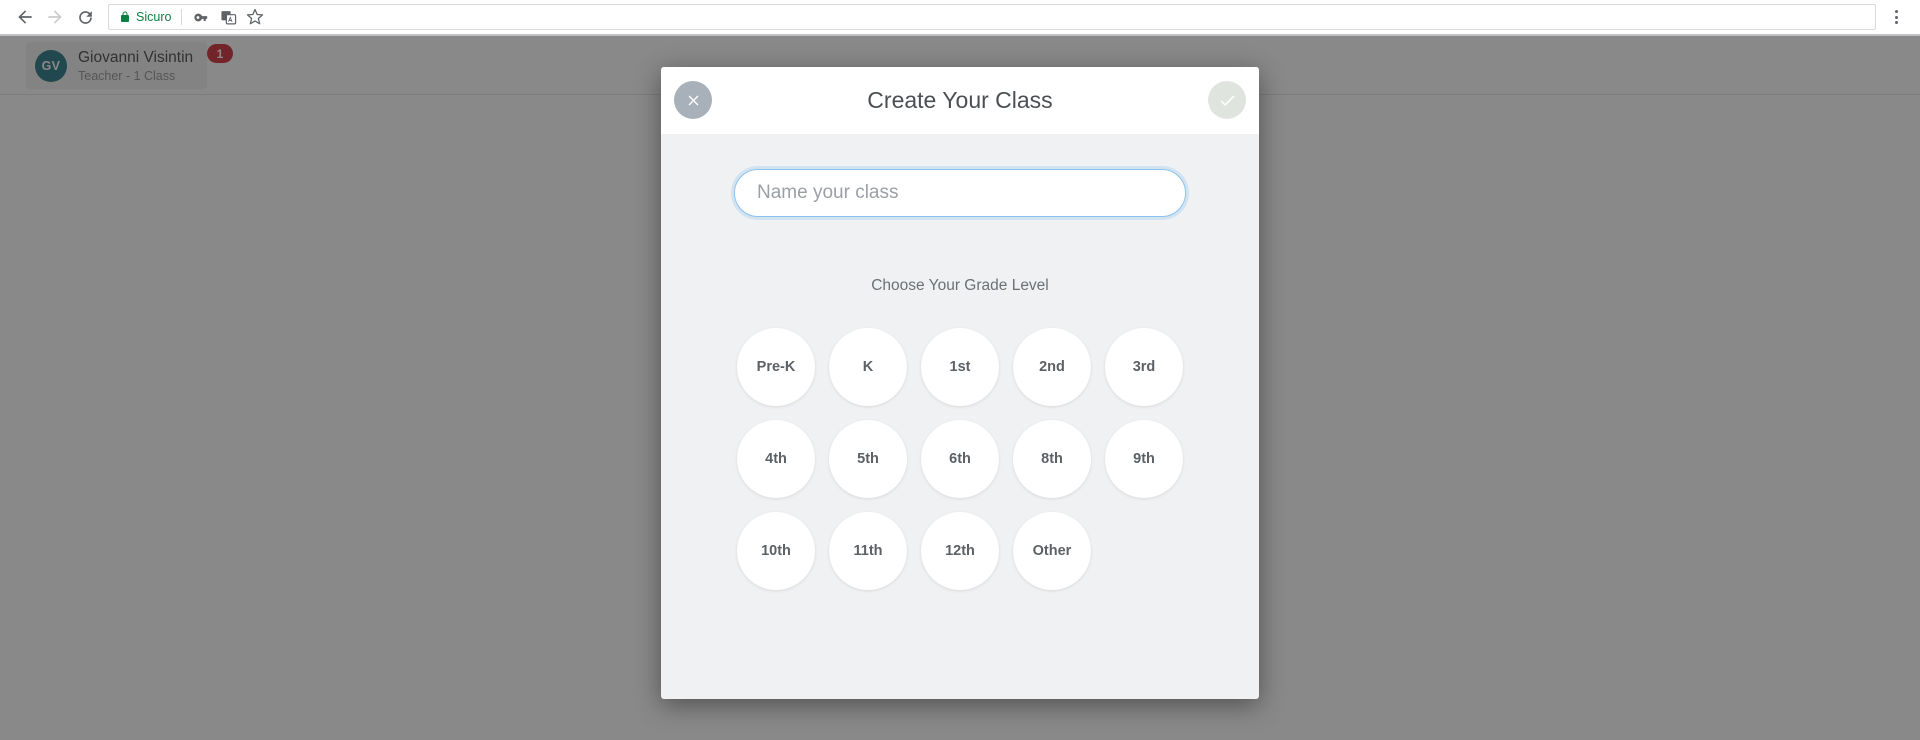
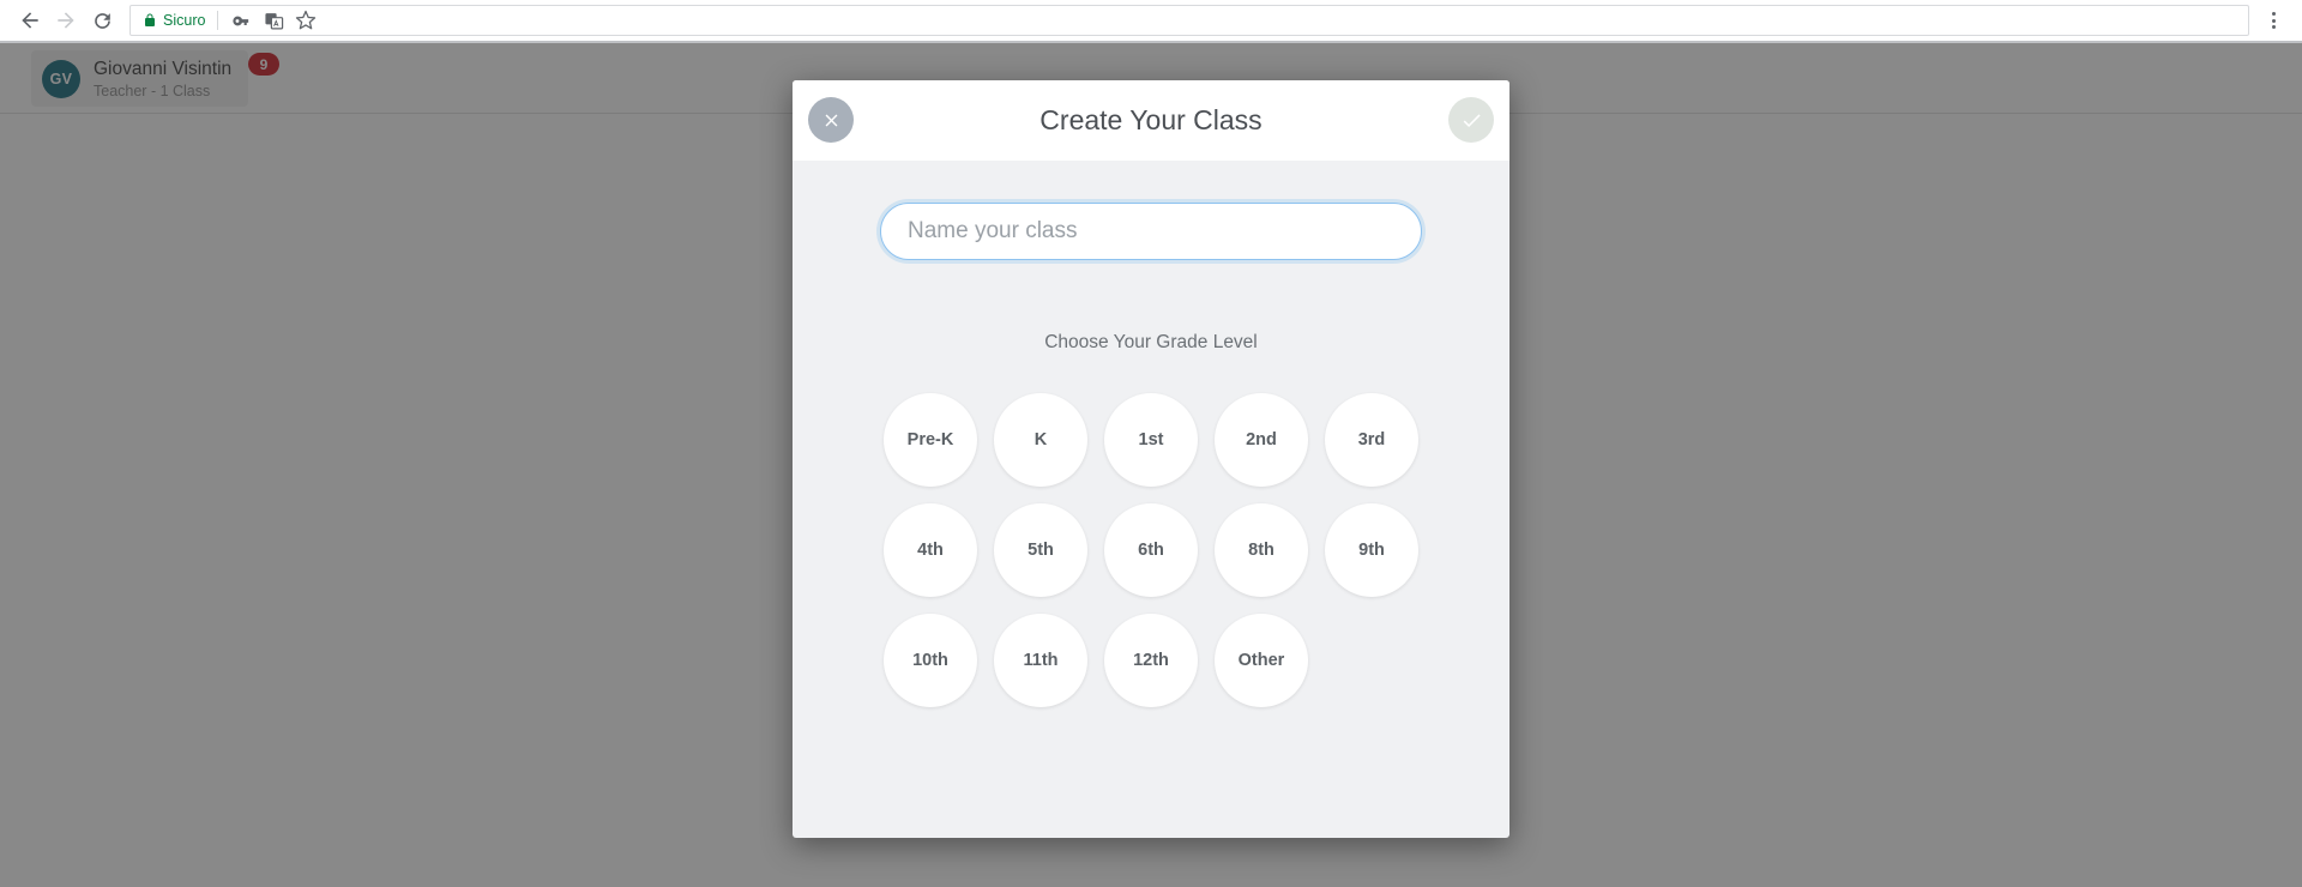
  Sicuro
  GV
  Giovanni Visintin
  Teacher - 1 Class
- 1
+ 9
  Create Your Class
  Name your class
  Choose Your Grade Level
  Pre-K
  K
  1st
  2nd
  3rd
  4th
  5th
  6th
  8th
  9th
  10th
  11th
  12th
  Other
